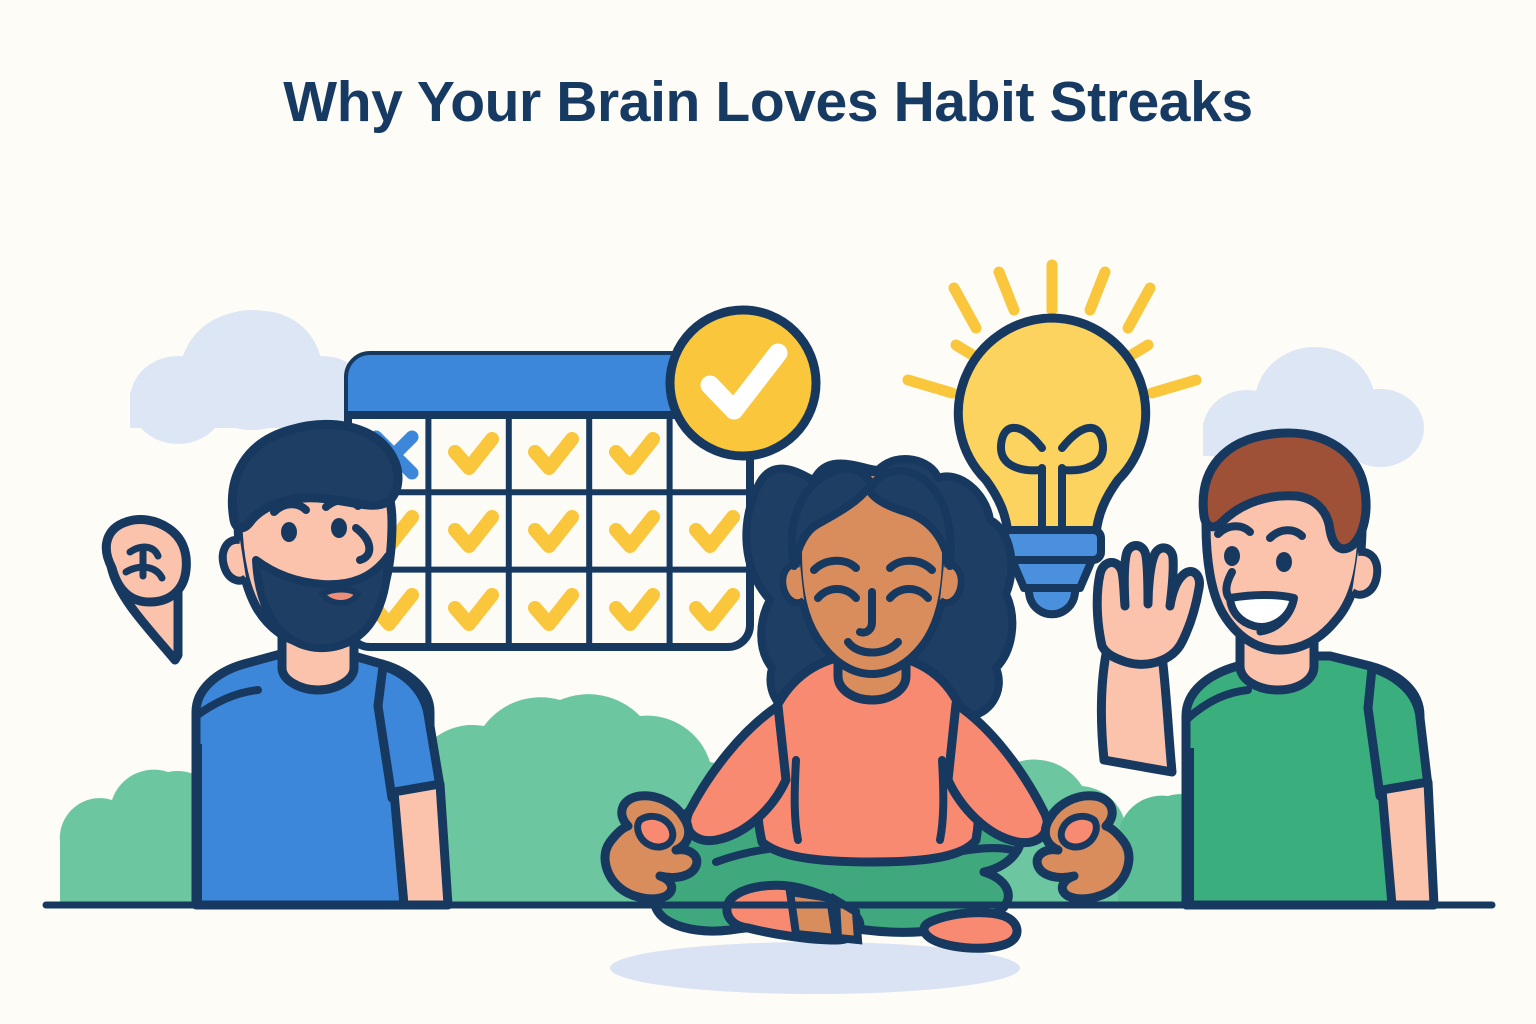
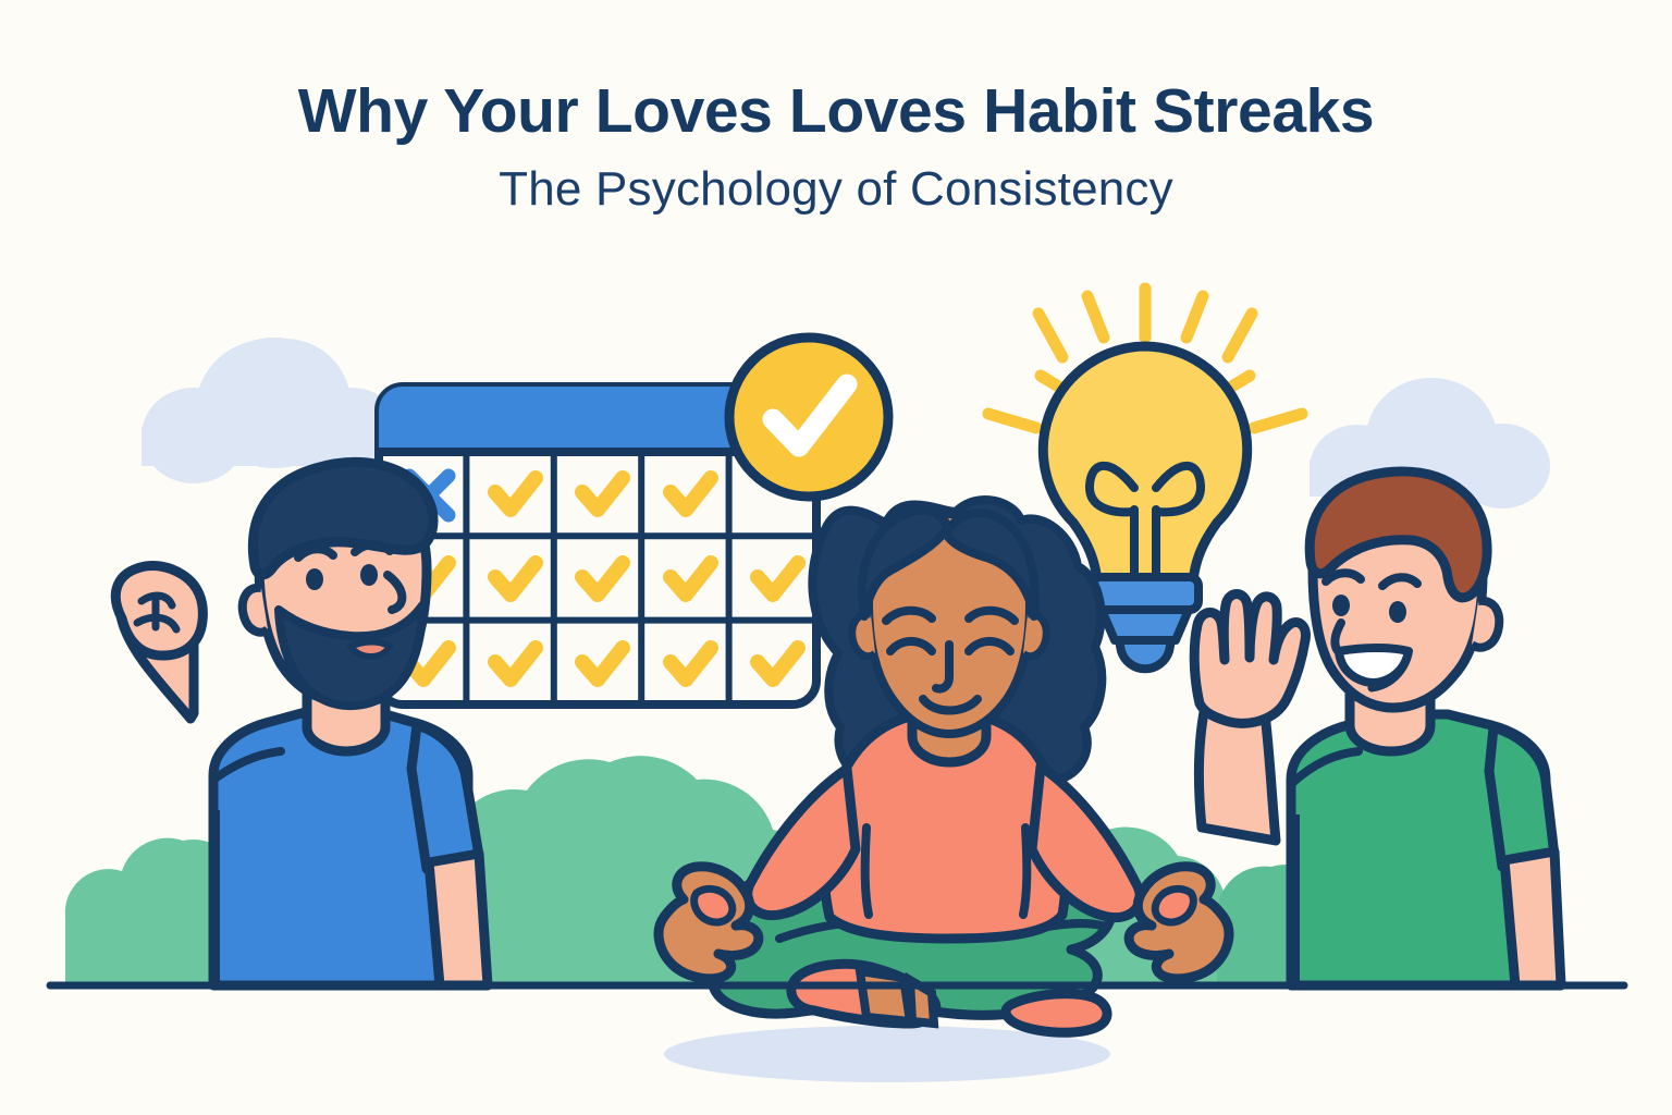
- Why Your Brain Loves Habit Streaks
+ Why Your Loves Loves Habit Streaks
+ The Psychology of Consistency
